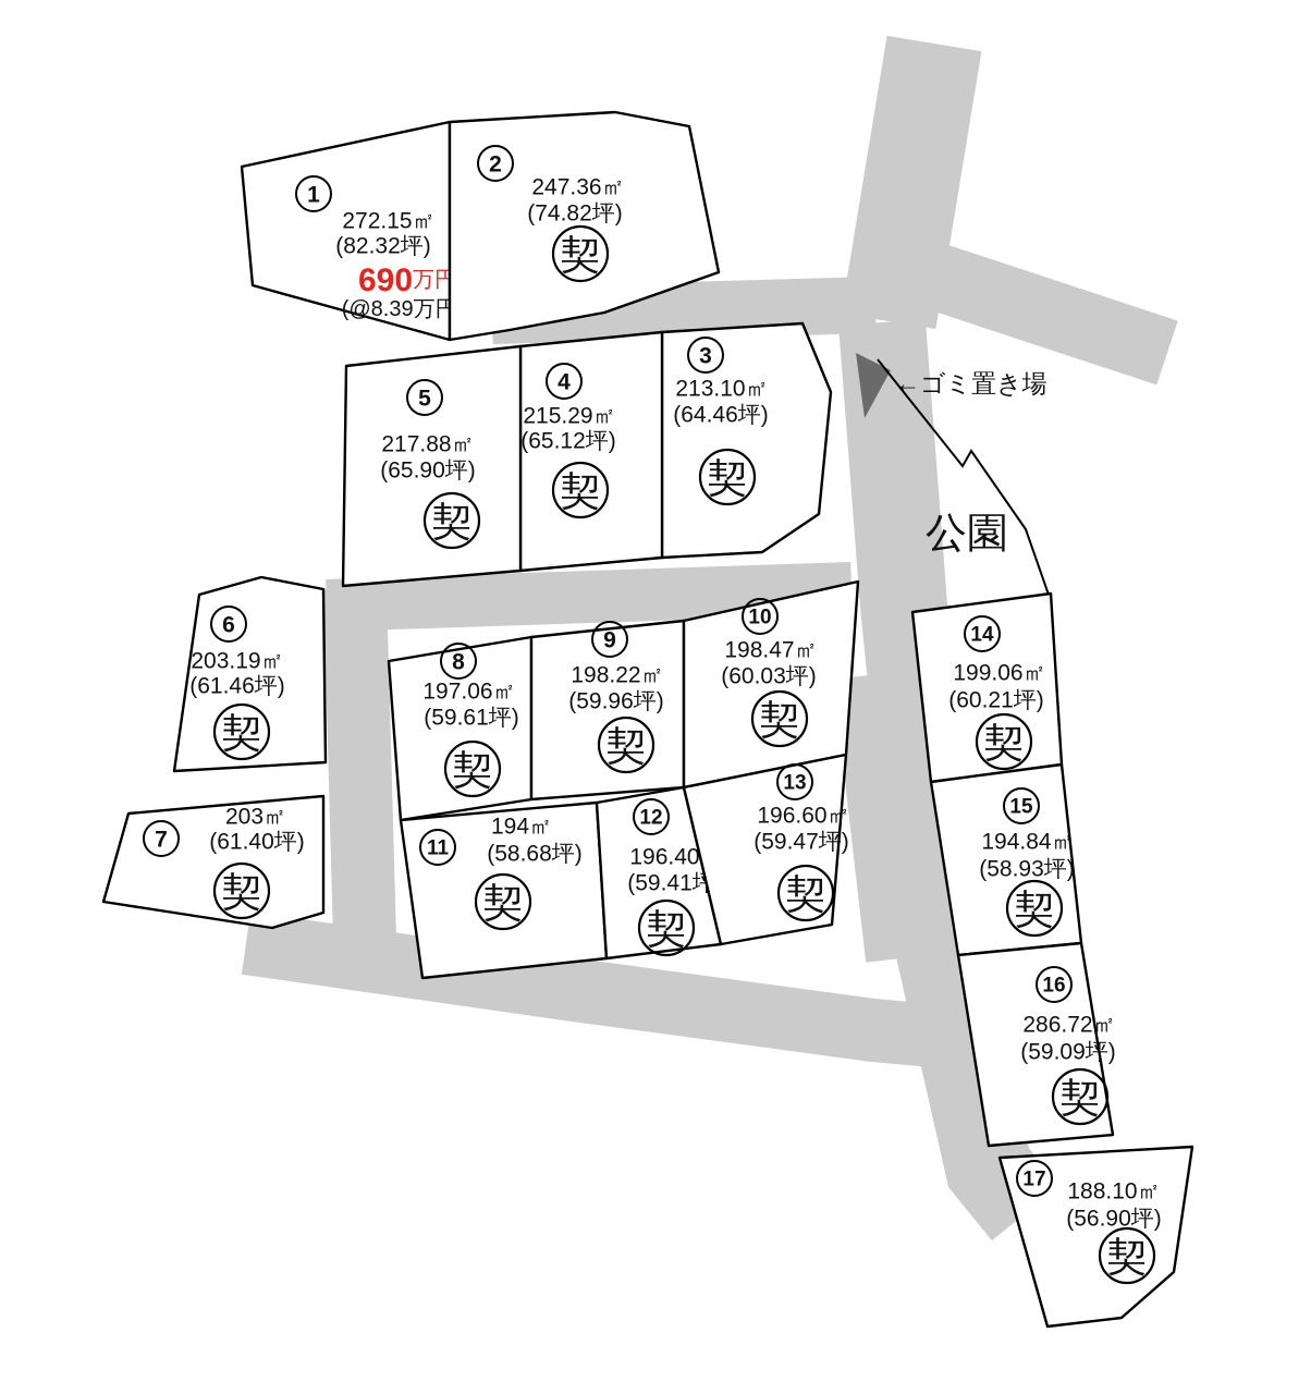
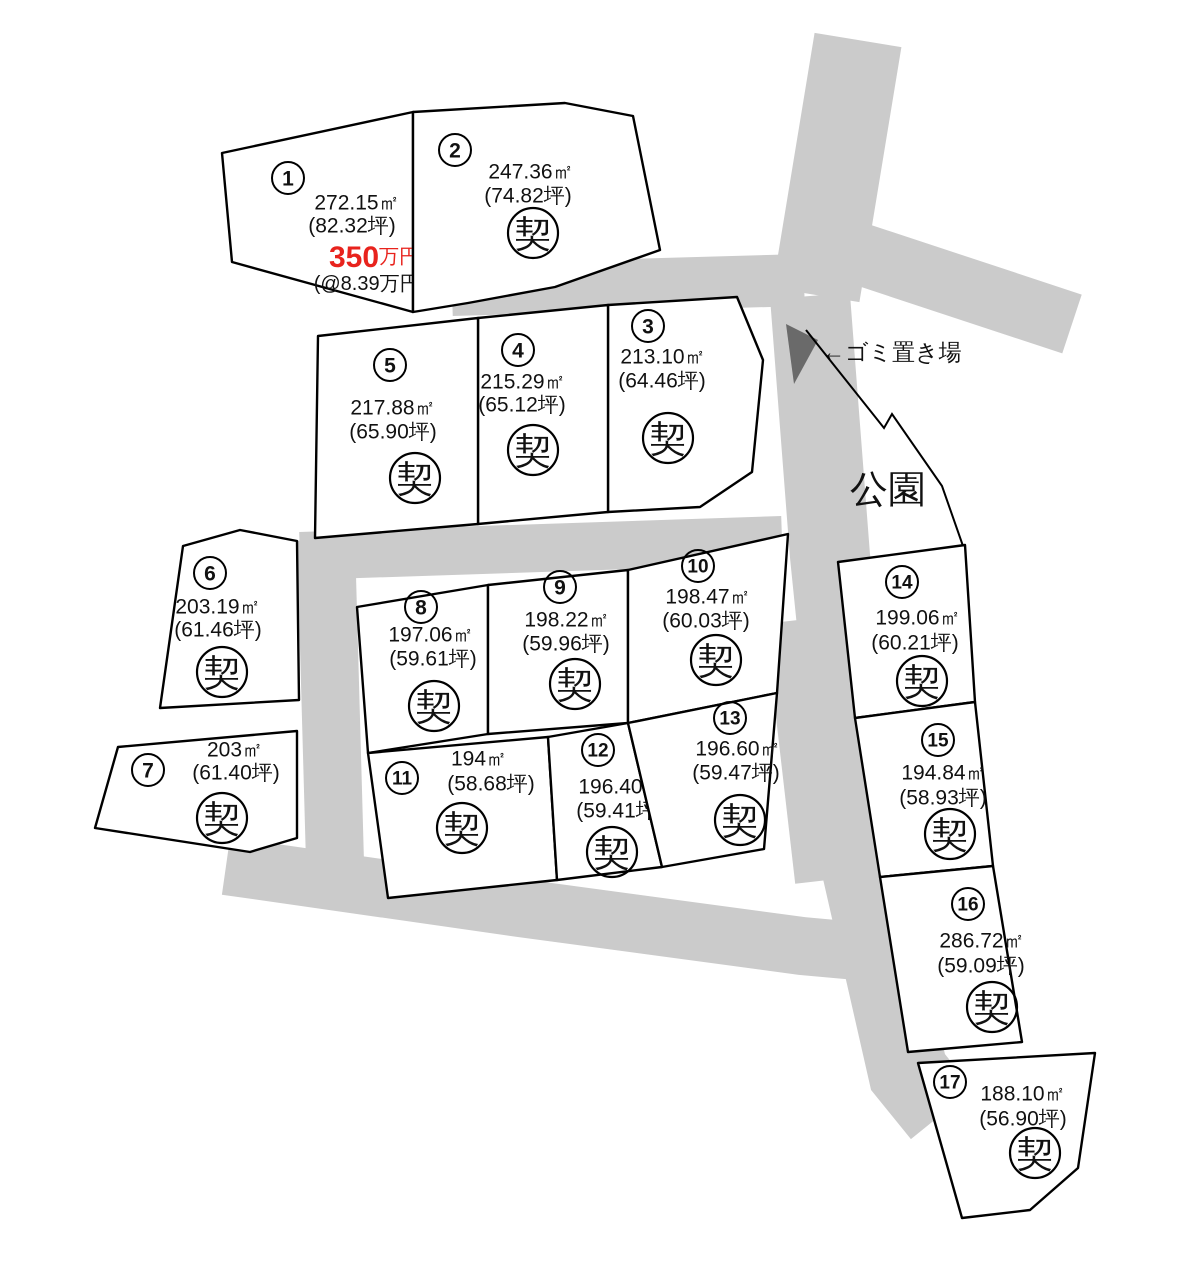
  ←ゴミ置き場
  公園
  1
  272.15㎡
  (82.32坪)
- 690万円
+ 350万円
  (@8.39万円
  2
  247.36㎡
  (74.82坪)
  契
  3
  213.10㎡
  (64.46坪)
  契
  4
  215.29㎡
  (65.12坪)
  契
  5
  217.88㎡
  (65.90坪)
  契
  6
  203.19㎡
  (61.46坪)
  契
  7
  203㎡
  (61.40坪)
  契
  8
  197.06㎡
  (59.61坪)
  契
  9
  198.22㎡
  (59.96坪)
  契
  10
  198.47㎡
  (60.03坪)
  契
  11
  194㎡
  (58.68坪)
  契
  12
  196.40
  (59.41坪
  契
  13
  196.60㎡
  (59.47坪)
  契
  14
  199.06㎡
  (60.21坪)
  契
  15
  194.84㎡
  (58.93坪)
  契
  16
  286.72㎡
  (59.09坪)
  契
  17
  188.10㎡
  (56.90坪)
  契
